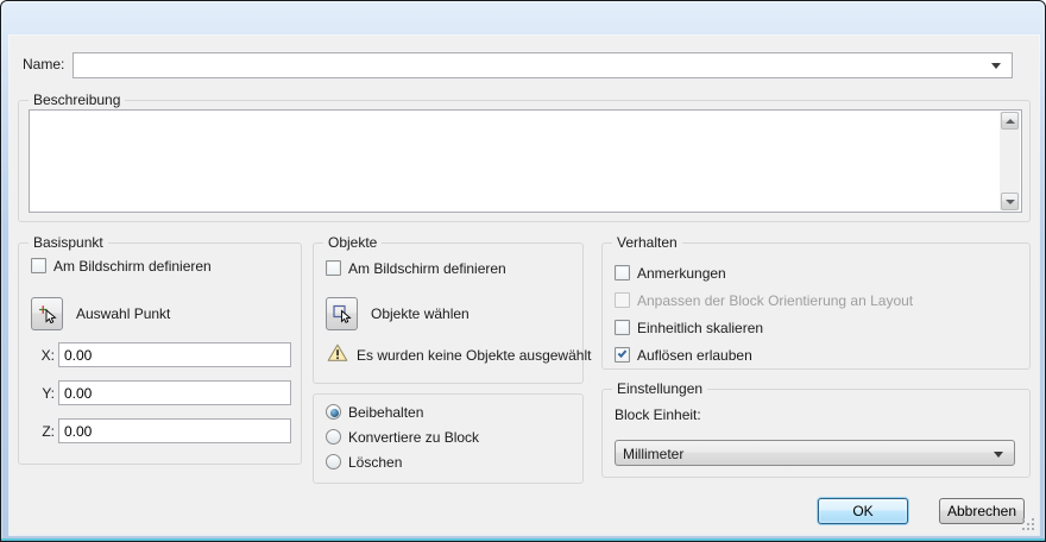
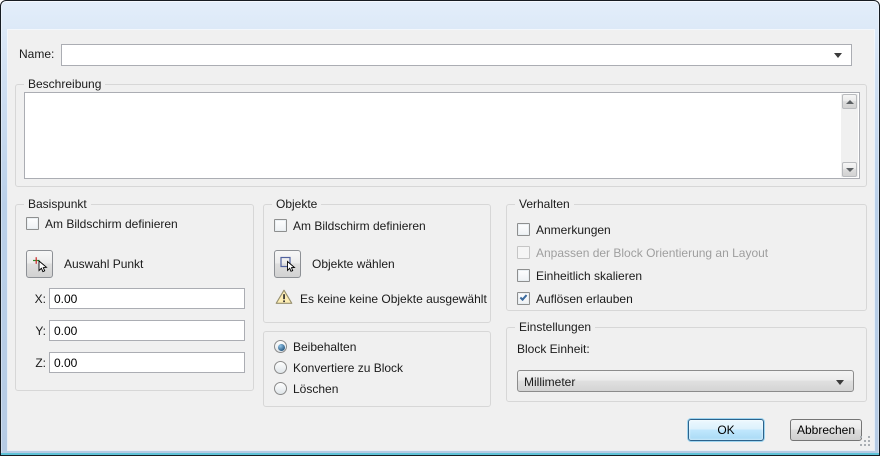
  Name:
  Beschreibung
  Basispunkt
  Am Bildschirm definieren
  Auswahl Punkt
  X:
  0.00
  Y:
  0.00
  Z:
  0.00
  Objekte
  Am Bildschirm definieren
  Objekte wählen
- Es wurden keine Objekte ausgewählt
+ Es keine keine Objekte ausgewählt
  Beibehalten
  Konvertiere zu Block
  Löschen
  Verhalten
  Anmerkungen
  Anpassen der Block Orientierung an Layout
  Einheitlich skalieren
  Auflösen erlauben
  Einstellungen
  Block Einheit:
  Millimeter
  OK
  Abbrechen
